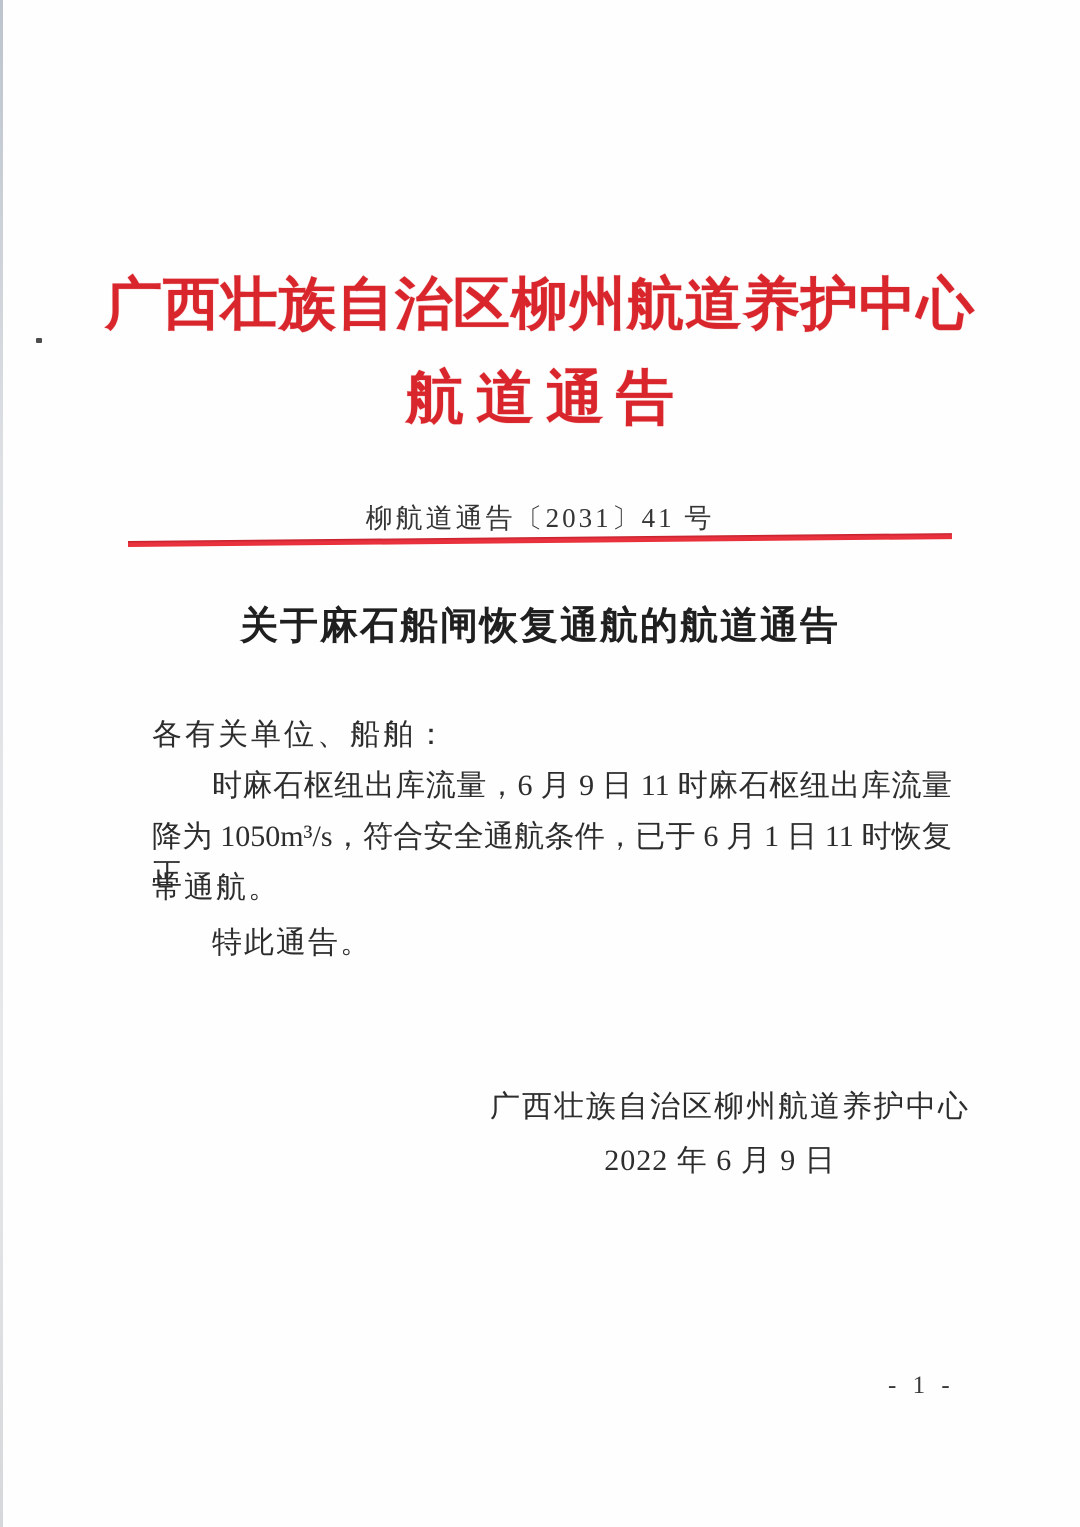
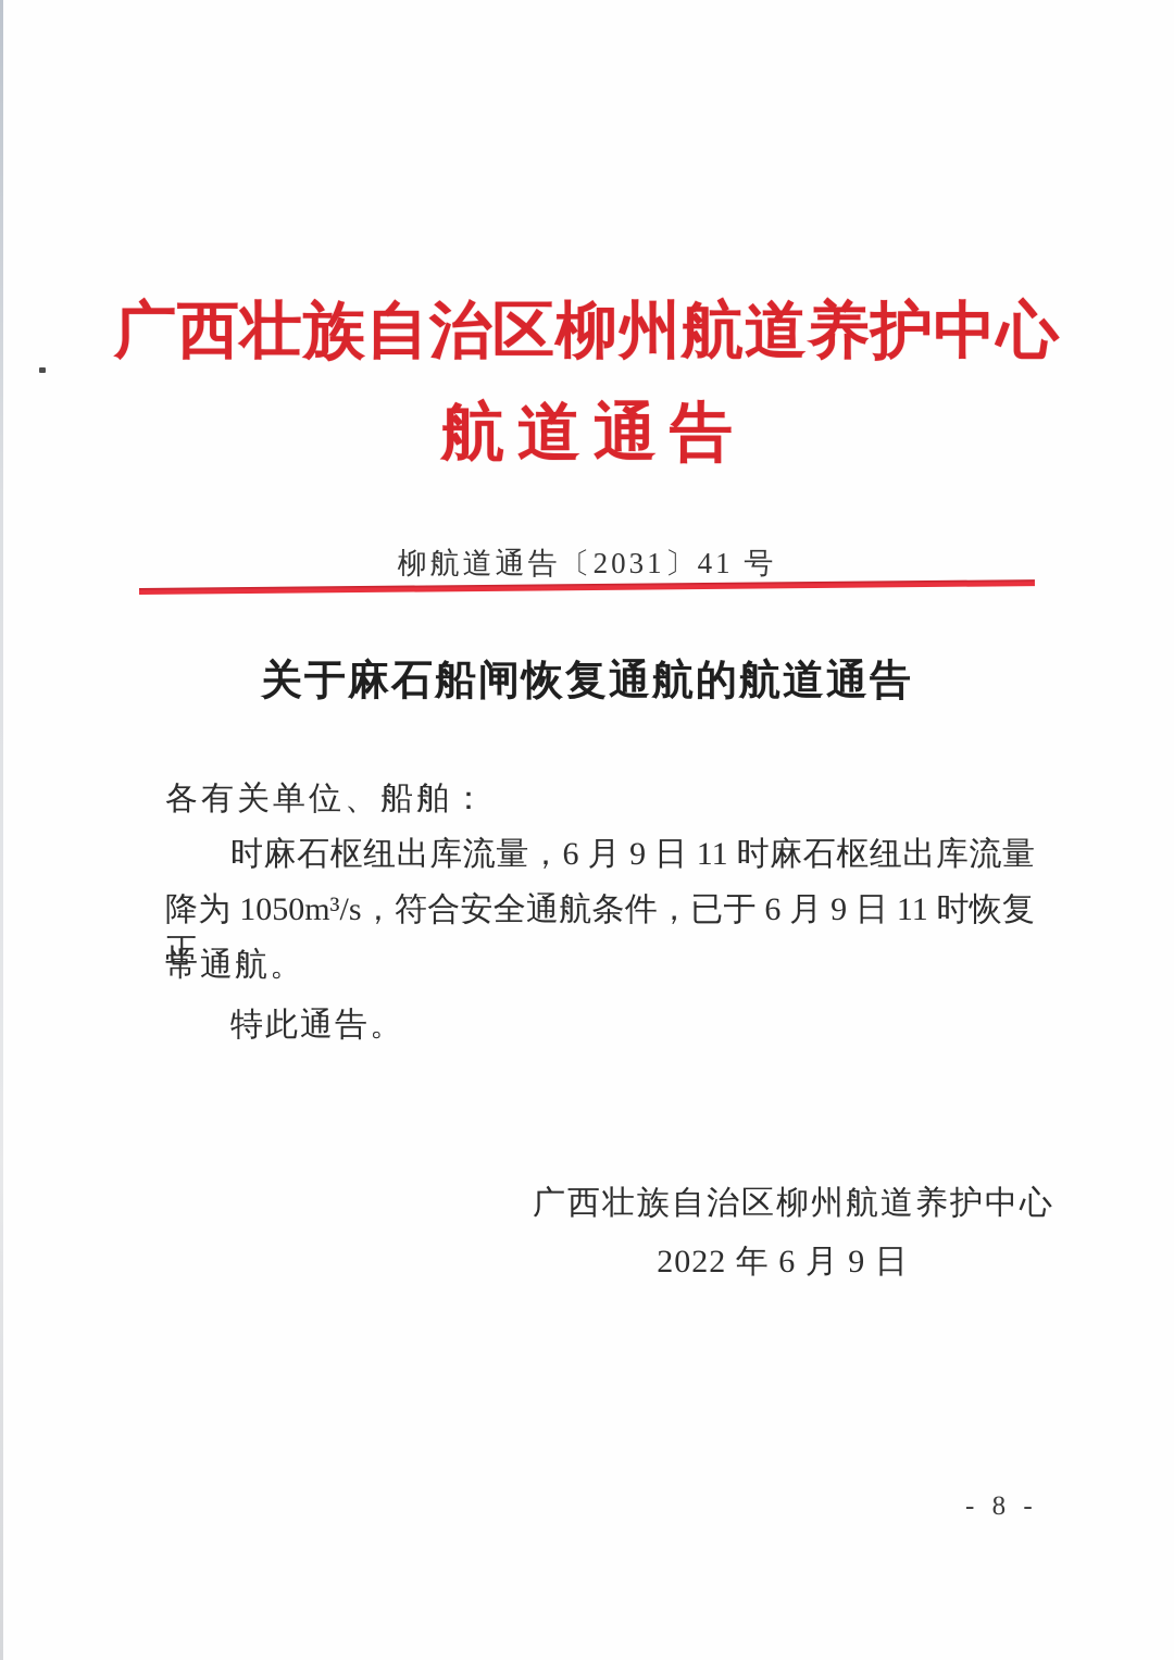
  广西壮族自治区柳州航道养护中心
  航道通告
  柳航道通告〔2031〕41 号
  关于麻石船闸恢复通航的航道通告
  各有关单位、船舶：
  时麻石枢纽出库流量，6 月 9 日 11 时麻石枢纽出库流量
- 降为 1050m³/s，符合安全通航条件，已于 6 月 1 日 11 时恢复正
+ 降为 1050m³/s，符合安全通航条件，已于 6 月 9 日 11 时恢复正
  常通航。
  特此通告。
  广西壮族自治区柳州航道养护中心
  2022 年 6 月 9 日
- - 1 -
+ - 8 -
